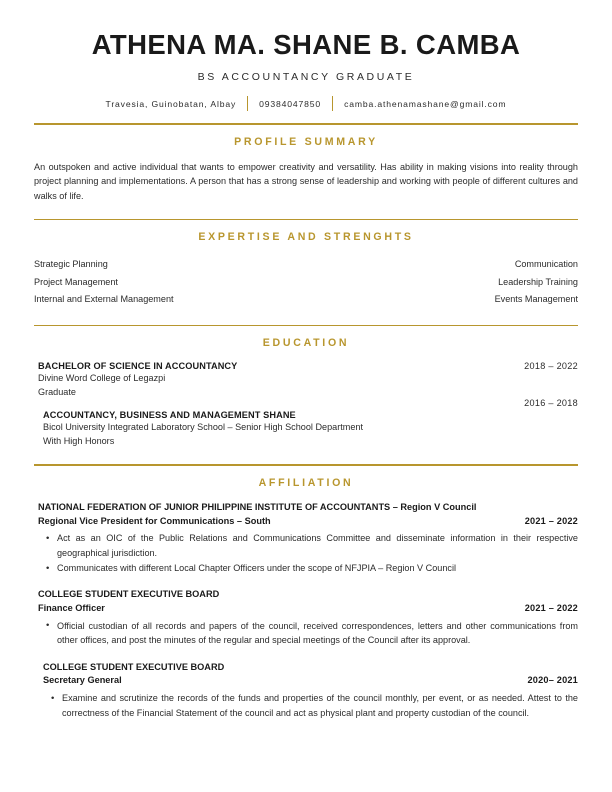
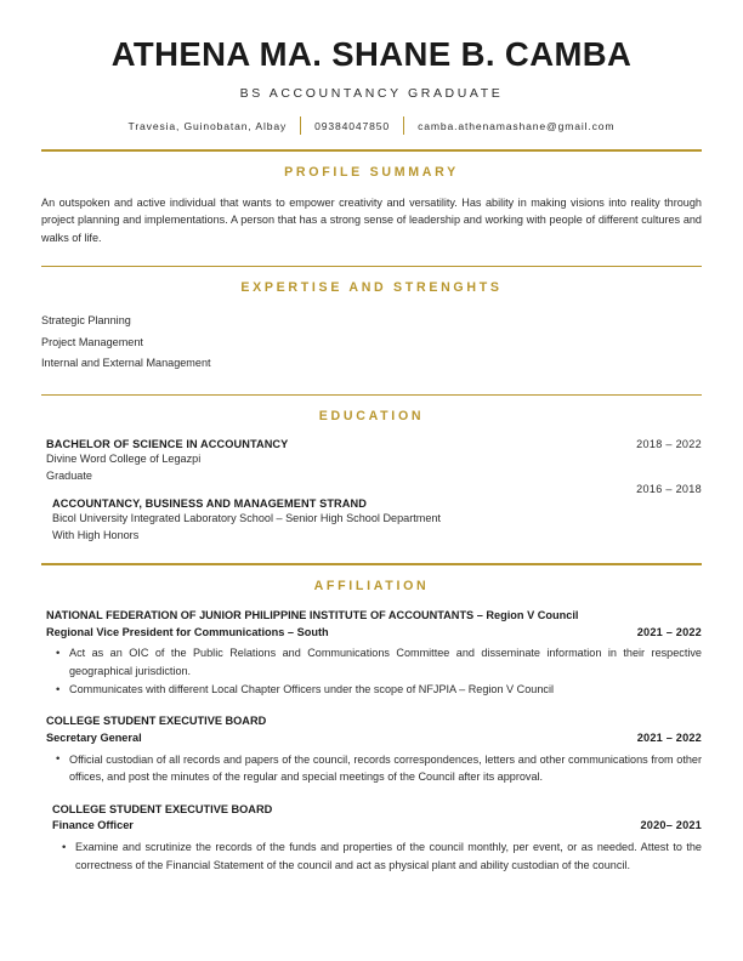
  ATHENA MA. SHANE B. CAMBA
  BS ACCOUNTANCY GRADUATE
  Travesia, Guinobatan, Albay
  09384047850
  camba.athenamashane@gmail.com
  PROFILE SUMMARY
  An outspoken and active individual that wants to empower creativity and versatility. Has ability in making visions into reality through project planning and implementations. A person that has a strong sense of leadership and working with people of different cultures and walks of life.
  EXPERTISE AND STRENGHTS
  Strategic Planning
  Project Management
  Internal and External Management
- Communication
- Leadership Training
- Events Management
  EDUCATION
  BACHELOR OF SCIENCE IN ACCOUNTANCY
  2018 – 2022
  Divine Word College of Legazpi
  Graduate
- ACCOUNTANCY, BUSINESS AND MANAGEMENT SHANE
+ ACCOUNTANCY, BUSINESS AND MANAGEMENT STRAND
  2016 – 2018
  Bicol University Integrated Laboratory School – Senior High School Department
  With High Honors
  AFFILIATION
  NATIONAL FEDERATION OF JUNIOR PHILIPPINE INSTITUTE OF ACCOUNTANTS – Region V Council
  Regional Vice President for Communications – South
  2021 – 2022
  Act as an OIC of the Public Relations and Communications Committee and disseminate information in their respective geographical jurisdiction.
  Communicates with different Local Chapter Officers under the scope of NFJPIA – Region V Council
  COLLEGE STUDENT EXECUTIVE BOARD
- Finance Officer
+ Secretary General
  2021 – 2022
- Official custodian of all records and papers of the council, received correspondences, letters and other communications from other offices, and post the minutes of the regular and special meetings of the Council after its approval.
+ Official custodian of all records and papers of the council, records correspondences, letters and other communications from other offices, and post the minutes of the regular and special meetings of the Council after its approval.
  COLLEGE STUDENT EXECUTIVE BOARD
- Secretary General
+ Finance Officer
  2020– 2021
- Examine and scrutinize the records of the funds and properties of the council monthly, per event, or as needed. Attest to the correctness of the Financial Statement of the council and act as physical plant and property custodian of the council.
+ Examine and scrutinize the records of the funds and properties of the council monthly, per event, or as needed. Attest to the correctness of the Financial Statement of the council and act as physical plant and ability custodian of the council.
